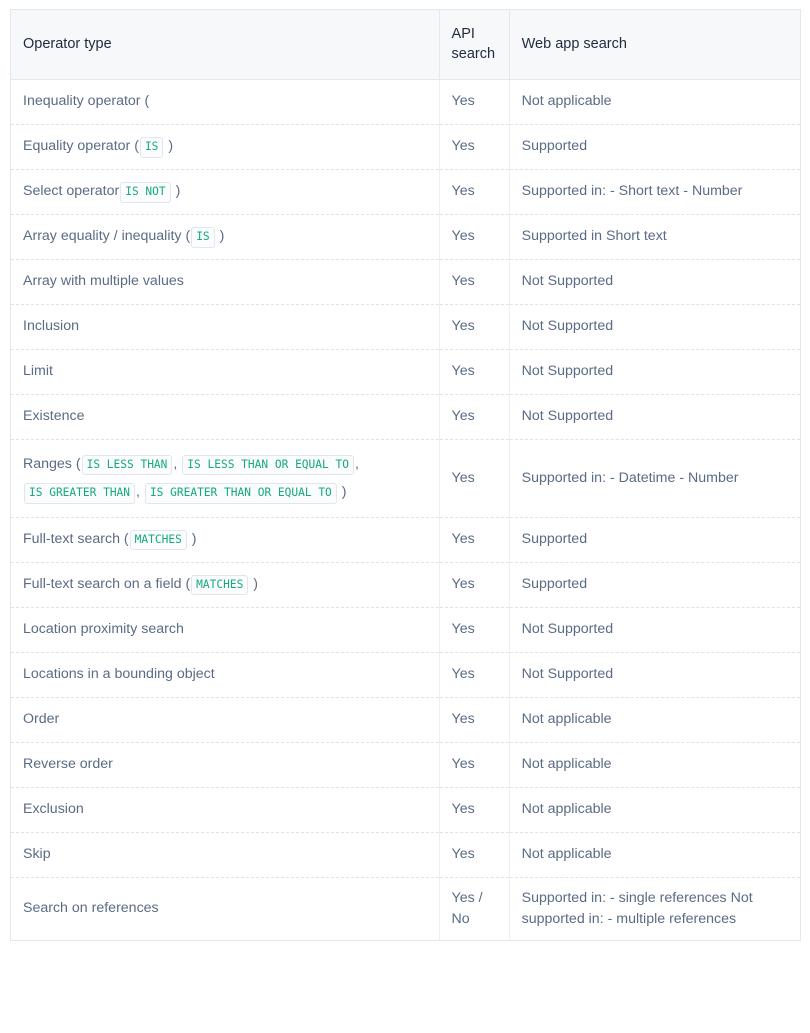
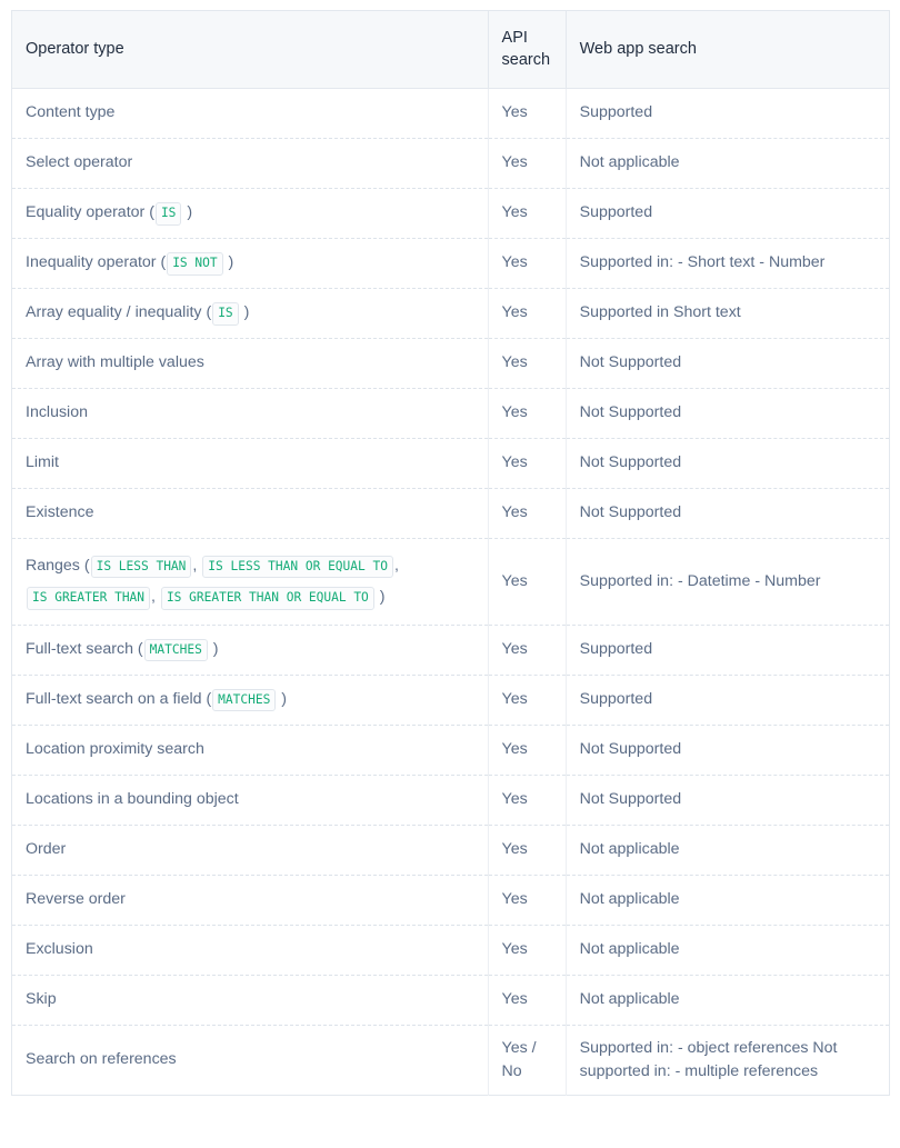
  Operator type	API search	Web app search
+ Content type	Yes	Supported
- Inequality operator (	Yes	Not applicable
+ Select operator	Yes	Not applicable
  Equality operator ( IS )	Yes	Supported
- Select operator IS NOT )	Yes	Supported in: - Short text - Number
+ Inequality operator ( IS NOT )	Yes	Supported in: - Short text - Number
  Array equality / inequality ( IS )	Yes	Supported in Short text
  Array with multiple values	Yes	Not Supported
  Inclusion	Yes	Not Supported
  Limit	Yes	Not Supported
  Existence	Yes	Not Supported
  Ranges ( IS LESS THAN , IS LESS THAN OR EQUAL TO , IS GREATER THAN , IS GREATER THAN OR EQUAL TO )	Yes	Supported in: - Datetime - Number
  Full-text search ( MATCHES )	Yes	Supported
  Full-text search on a field ( MATCHES )	Yes	Supported
  Location proximity search	Yes	Not Supported
  Locations in a bounding object	Yes	Not Supported
  Order	Yes	Not applicable
  Reverse order	Yes	Not applicable
  Exclusion	Yes	Not applicable
  Skip	Yes	Not applicable
- Search on references	Yes / No	Supported in: - single references Not supported in: - multiple references
+ Search on references	Yes / No	Supported in: - object references Not supported in: - multiple references
